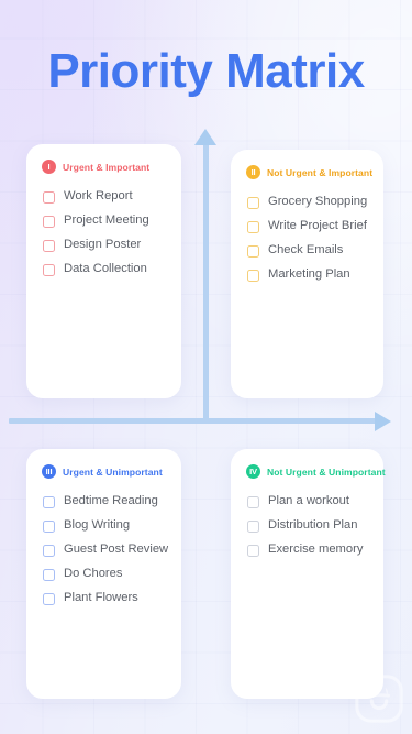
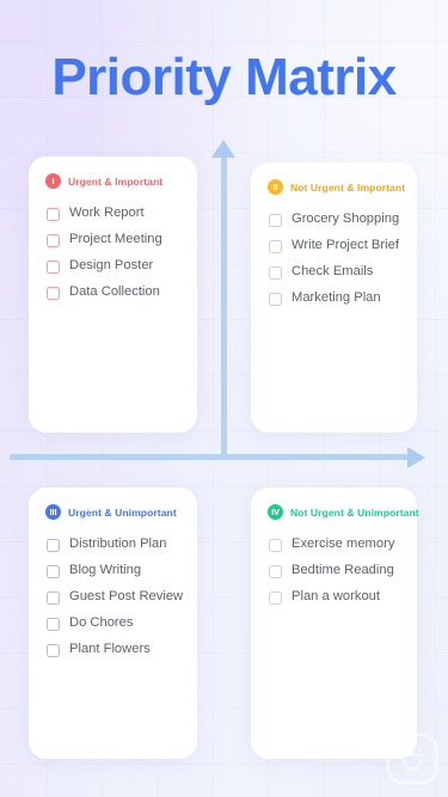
  Priority Matrix
  I
  Urgent & Important
  Work Report
  Project Meeting
  Design Poster
  Data Collection
  II
  Not Urgent & Important
  Grocery Shopping
  Write Project Brief
  Check Emails
  Marketing Plan
  III
  Urgent & Unimportant
- Bedtime Reading
+ Distribution Plan
  Blog Writing
  Guest Post Review
  Do Chores
  Plant Flowers
  IV
  Not Urgent & Unimportant
- Plan a workout
+ Exercise memory
- Distribution Plan
+ Bedtime Reading
- Exercise memory
+ Plan a workout
